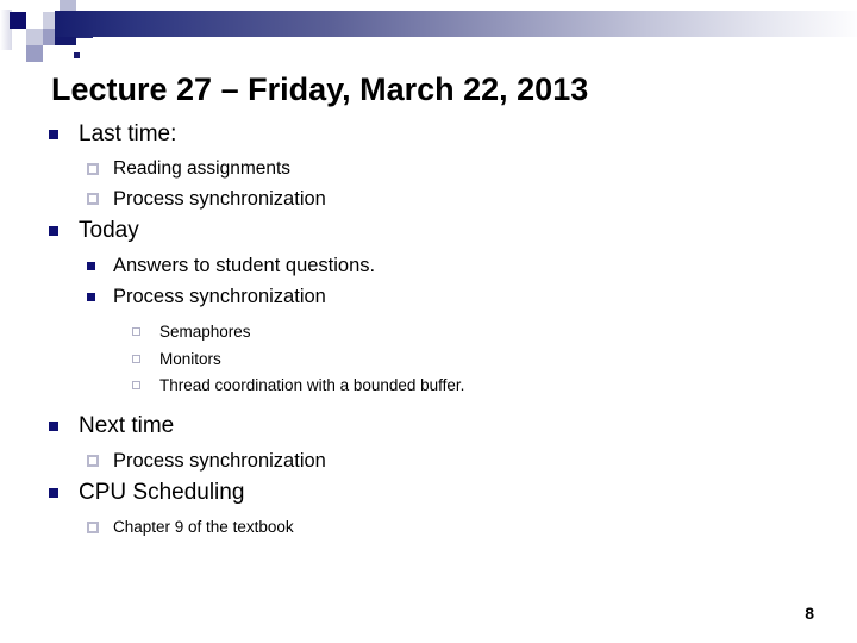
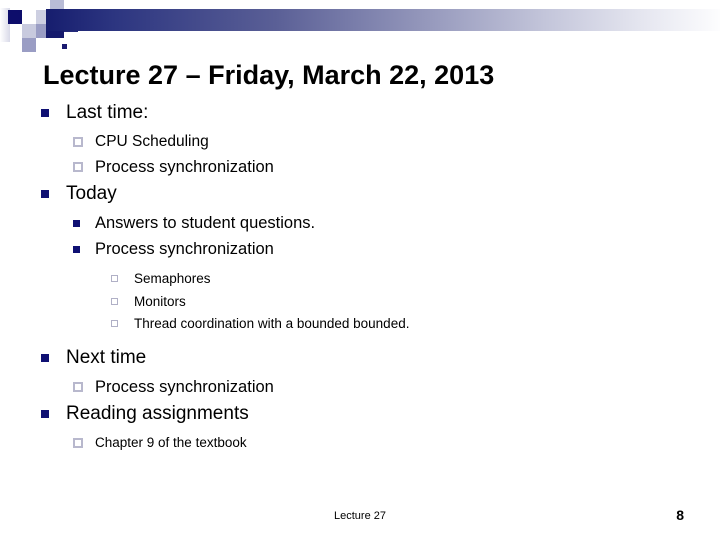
  Lecture 27 – Friday, March 22, 2013
  Last time:
- Reading assignments
+ CPU Scheduling
  Process synchronization
  Today
  Answers to student questions.
  Process synchronization
  Semaphores
  Monitors
- Thread coordination with a bounded buffer.
+ Thread coordination with a bounded bounded.
  Next time
  Process synchronization
- CPU Scheduling
+ Reading assignments
  Chapter 9 of the textbook
+ Lecture 27
  8
